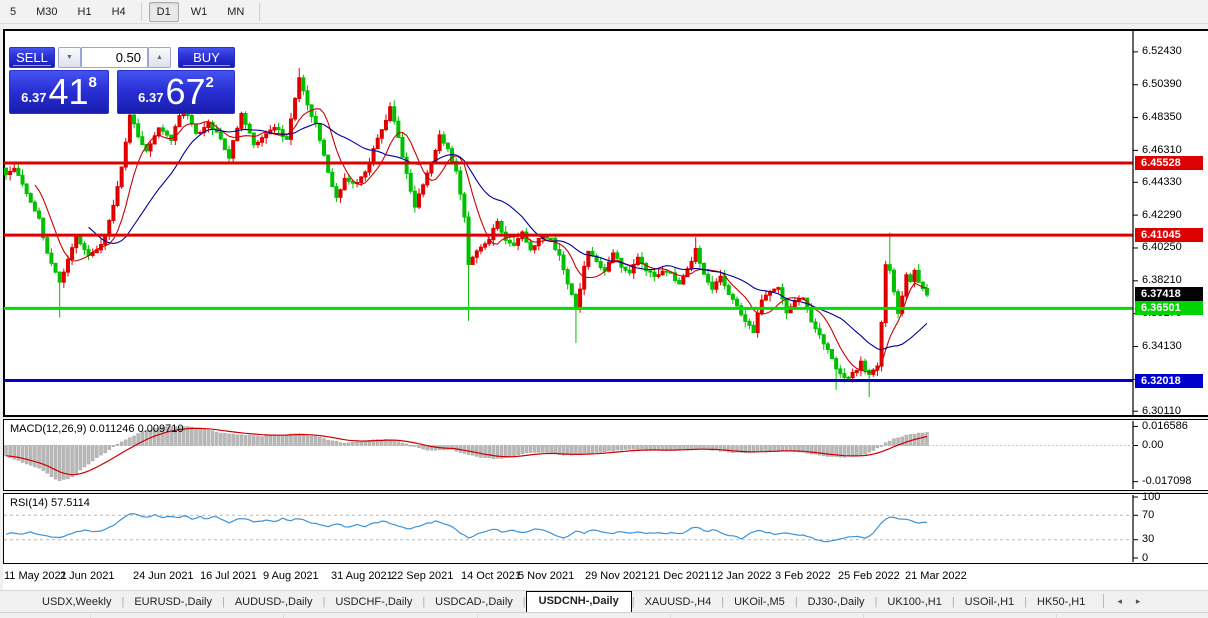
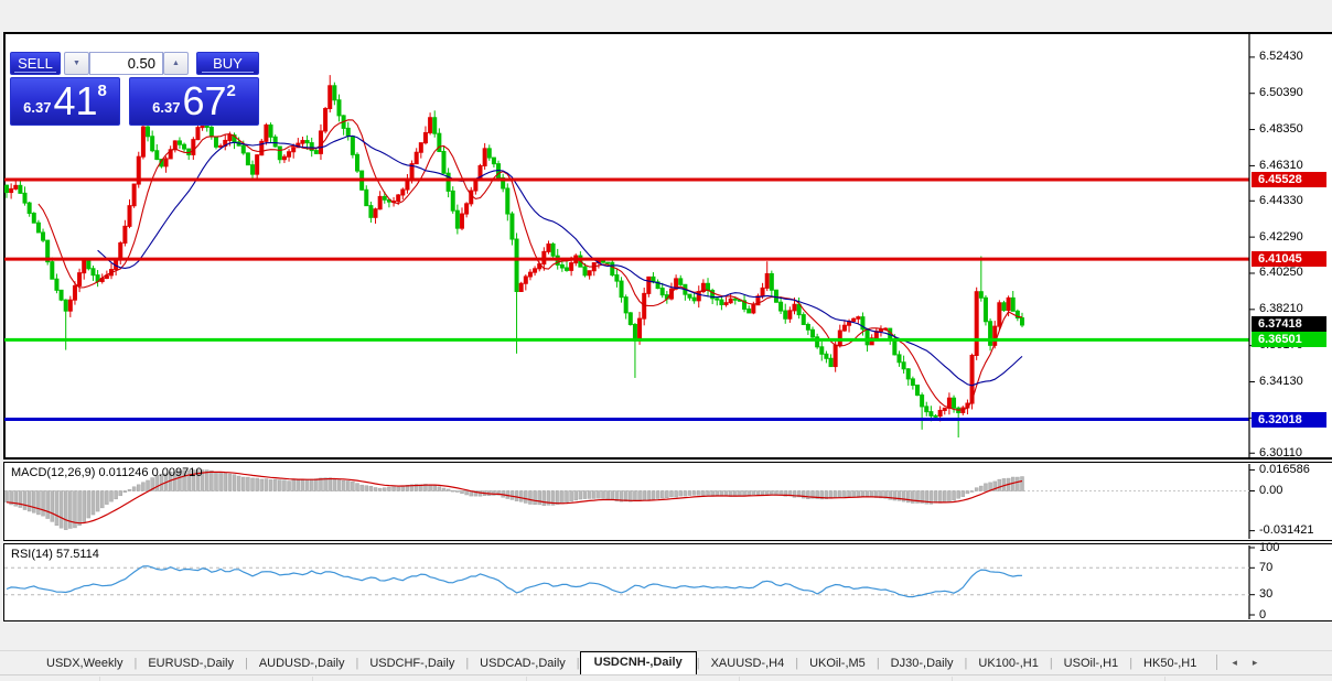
- 5
- M30
- H1
- H4
- D1
- W1
- MN
  SELL
  0.50
  BUY
  6.37
  41
  8
  6.37
  67
  2
  MACD(12,26,9) 0.011246 0.009710
  RSI(14) 57.5114
  6.52430
  6.50390
  6.48350
  6.46310
  6.44330
  6.42290
  6.40250
  6.38210
  6.34130
  6.30110
  0.016586
  0.00
- -0.017098
+ -0.031421
  100
  70
  30
  0
  6.45528
  6.41045
  6.36501
  6.32018
  6.37418
- 11 May 2021
- 2 Jun 2021
- 24 Jun 2021
- 16 Jul 2021
- 9 Aug 2021
- 31 Aug 2021
- 22 Sep 2021
- 14 Oct 2021
- 5 Nov 2021
- 29 Nov 2021
- 21 Dec 2021
- 12 Jan 2022
- 3 Feb 2022
- 25 Feb 2022
- 21 Mar 2022
  USDX,Weekly
  |
  EURUSD-,Daily
  |
  AUDUSD-,Daily
  |
  USDCHF-,Daily
  |
  USDCAD-,Daily
  |
  USDCNH-,Daily
  |
  XAUUSD-,H4
  |
  UKOil-,M5
  |
  DJ30-,Daily
  |
  UK100-,H1
  |
  USOil-,H1
  |
  HK50-,H1
  ◂
  ▸
